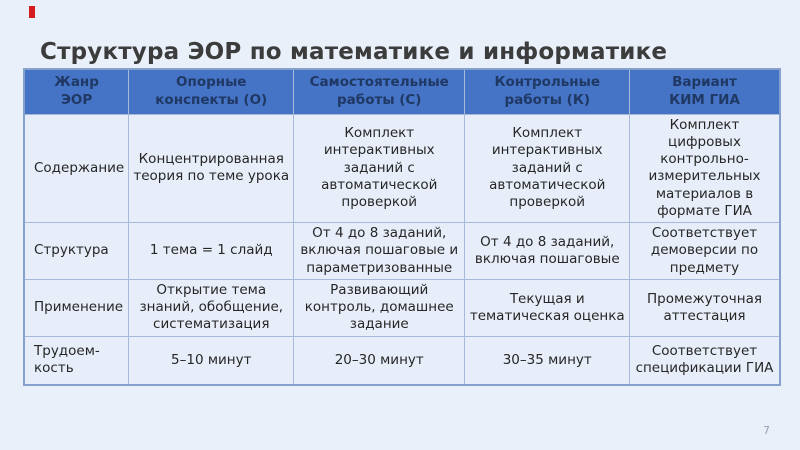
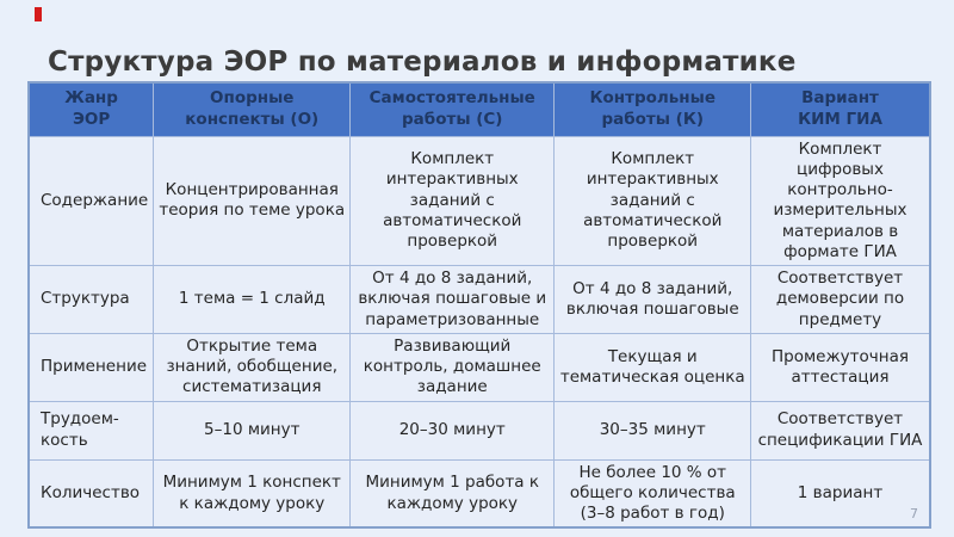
- Структура ЭОР по математике и информатике
+ Структура ЭОР по материалов и информатике
  Жанр ЭОР	Опорные конспекты (О)	Самостоятельные работы (С)	Контрольные работы (К)	Вариант КИМ ГИА
  Содержание	Концентрированная теория по теме урока	Комплект интерактивных заданий с автоматической проверкой	Комплект интерактивных заданий с автоматической проверкой	Комплект цифровых контрольно-измерительных материалов в формате ГИА
  Структура	1 тема = 1 слайд	От 4 до 8 заданий, включая пошаговые и параметризованные	От 4 до 8 заданий, включая пошаговые	Соответствует демоверсии по предмету
  Применение	Открытие тема знаний, обобщение, систематизация	Развивающий контроль, домашнее задание	Текущая и тематическая оценка	Промежуточная аттестация
  Трудоем- кость	5–10 минут	20–30 минут	30–35 минут	Соответствует спецификации ГИА
+ Количество	Минимум 1 конспект к каждому уроку	Минимум 1 работа к каждому уроку	Не более 10 % от общего количества (3–8 работ в год)	1 вариант
  7
